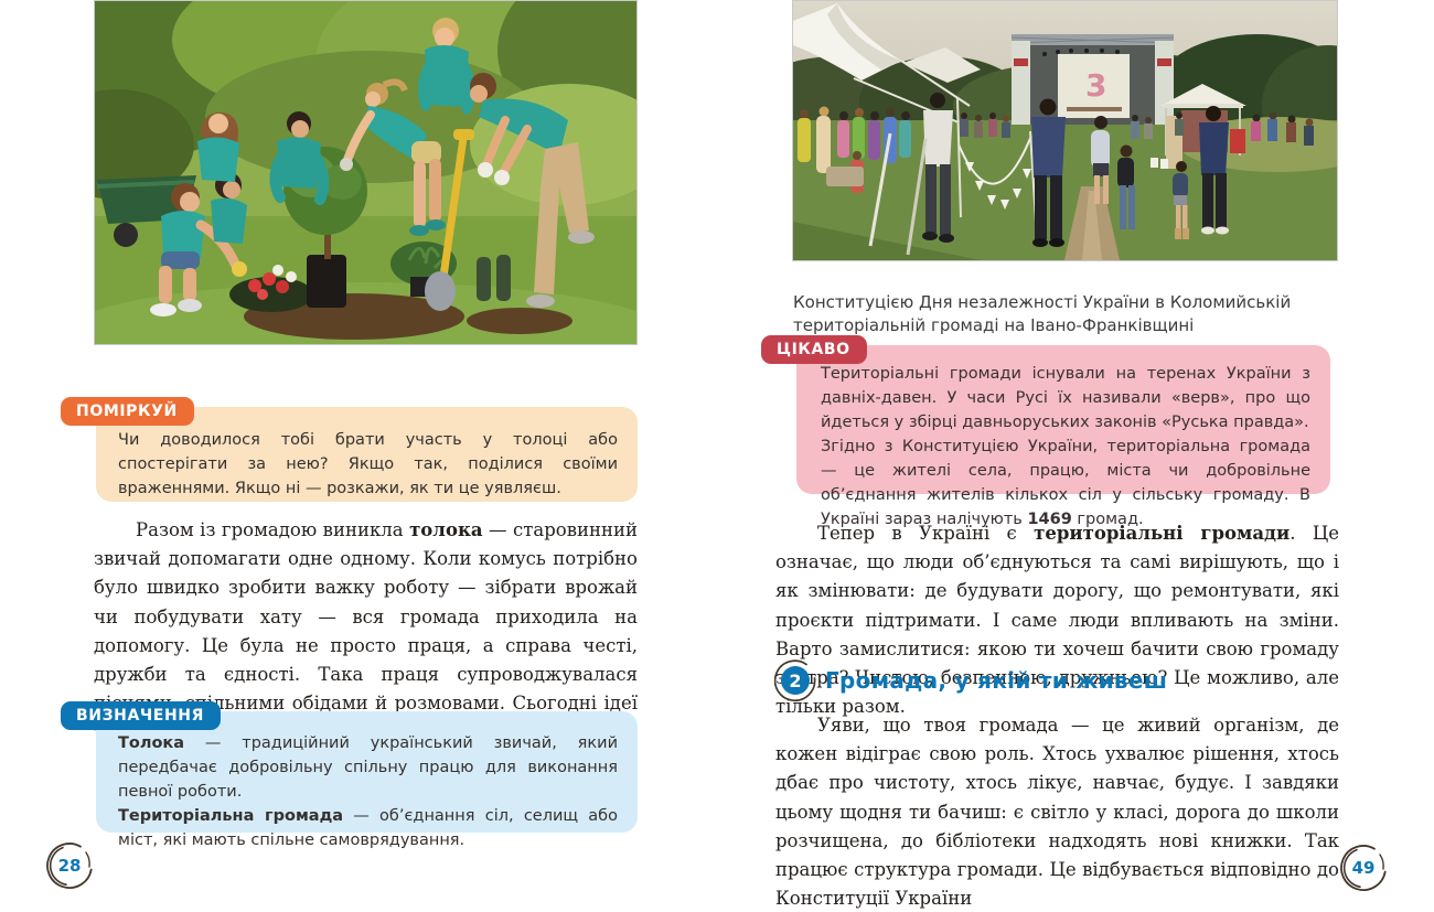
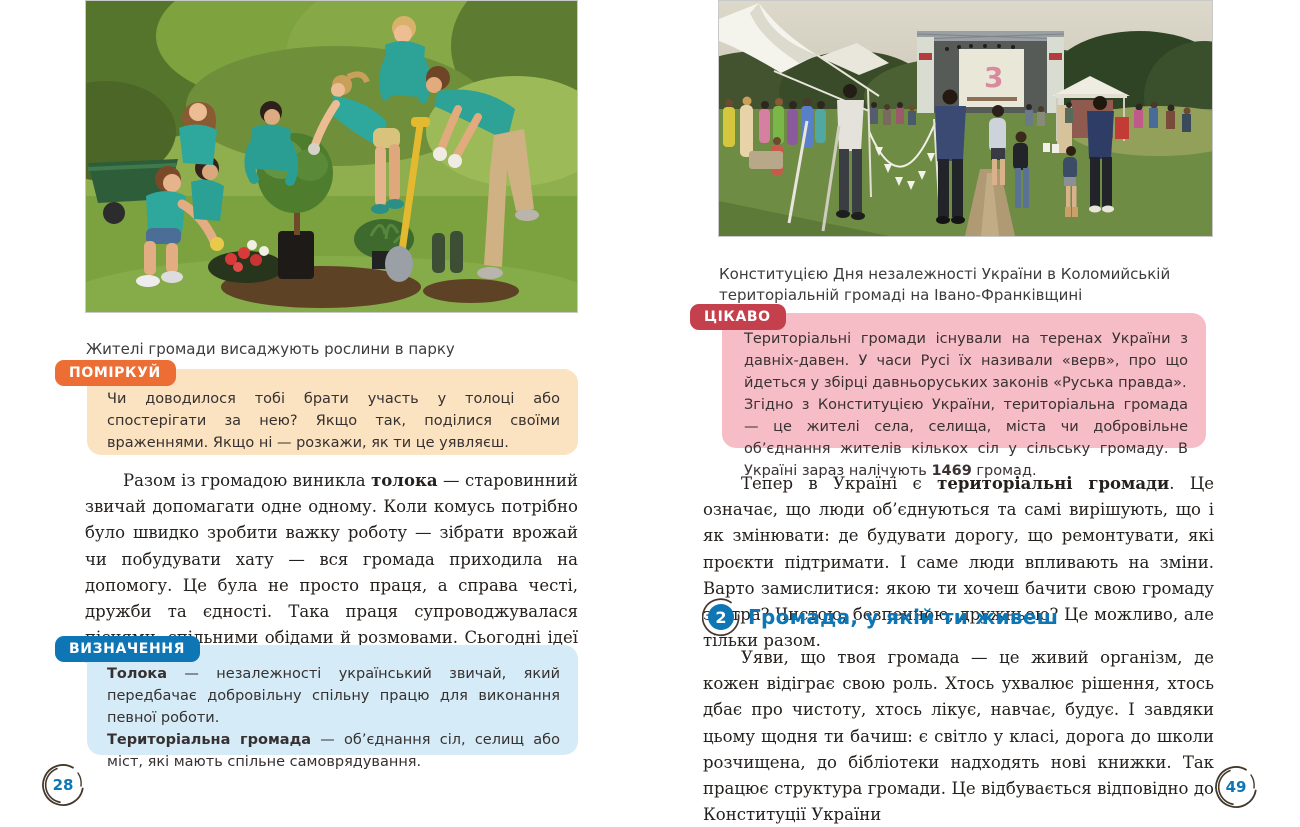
+ Жителі громади висаджують рослини в парку
  ПОМІРКУЙ
  Чи доводилося тобі брати участь у толоці або спостерігати за нею? Якщо так, поділися своїми враженнями. Якщо ні — розкажи, як ти це уявляєш.
  Разом із громадою виникла толока — старовинний звичай допомагати одне одному. Коли комусь потрібно було швидко зробити важку роботу — зібрати врожай чи побудувати хату — вся громада приходила на допомогу. Це була не просто праця, а справа честі, дружби та єдності. Така праця супроводжувалася льними обідами й розмовами. Сьогодні ідеї
  ВИЗНАЧЕННЯ
- Толока — традиційний український звичай, який передбачає добровільну спільну працю для виконання певної роботи.
+ Толока — незалежності український звичай, який передбачає добровільну спільну працю для виконання певної роботи.
  Територіальна громада — об’єднання сіл, селищ або міст, які мають спільне самоврядування.
  28
  3
  Конституцією Дня незалежності України в Коломийській територіальній громаді на Івано-Франківщині
  ЦІКАВО
  Територіальні громади існували на теренах України з давніх-давен. У часи Русі їх називали «верв», про що йдеться у збірці давньоруських законів «Руська правда».
- Згідно з Конституцією України, територіальна громада — це жителі села, працю, міста чи добровільне об’єднання жителів кількох сіл у сільську громаду. В Україні зараз налічують 1469 громад.
+ Згідно з Конституцією України, територіальна громада — це жителі села, селища, міста чи добровільне об’єднання жителів кількох сіл у сільську громаду. В Україні зараз налічують 1469 громад.
  Тепер в Україні є територіальні громади. Це означає, що люди об’єднуються та самі вирішують, що і як змінювати: де будувати дорогу, що ремонтувати, які проєкти підтримати. І саме люди впливають на зміни. Варто замислитися: якою ти хочеш бачити свою громаду тра? Чистою, безпечною, дружньою? Це можливо, але тільки разом.
  2
  Громада, у якій ти живеш
  Уяви, що твоя громада — це живий організм, де кожен відіграє свою роль. Хтось ухвалює рішення, хтось дбає про чистоту, хтось лікує, навчає, будує. І завдяки цьому щодня ти бачиш: є світло у класі, дорога до школи розчищена, до бібліотеки надходять нові книжки. Так працює структура громади. Це відбувається відповідно до Конституції України
  49
